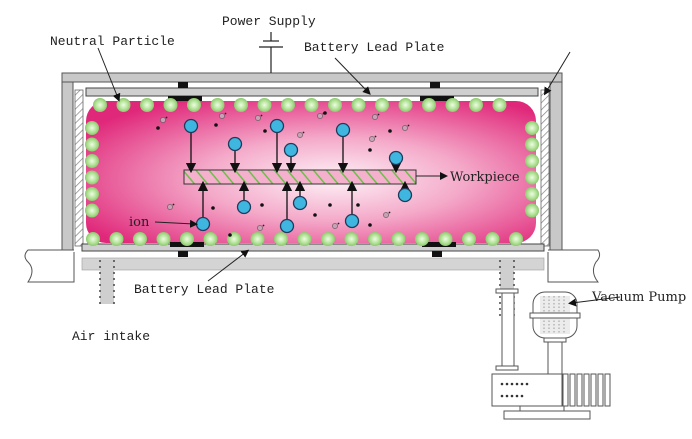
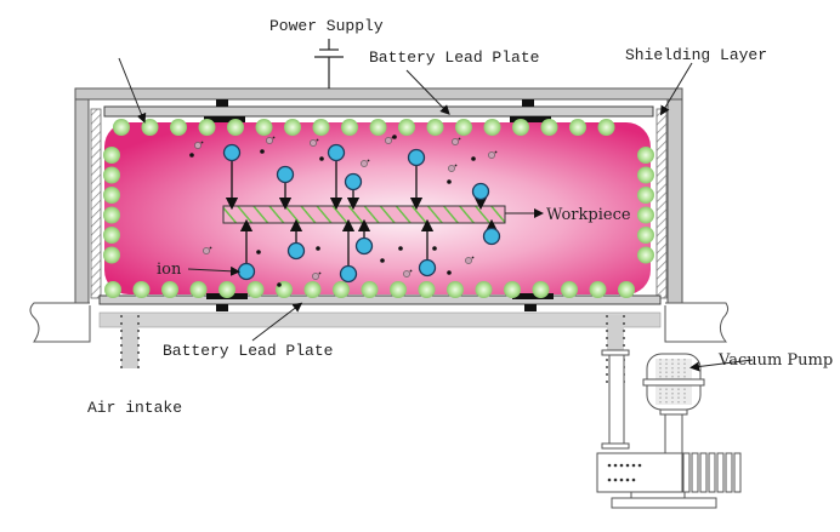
  Power Supply
- Neutral Particle
  Battery Lead Plate
+ Shielding Layer
  Workpiece
  ion
  Battery Lead Plate
  Air intake
  Vacuum Pump
